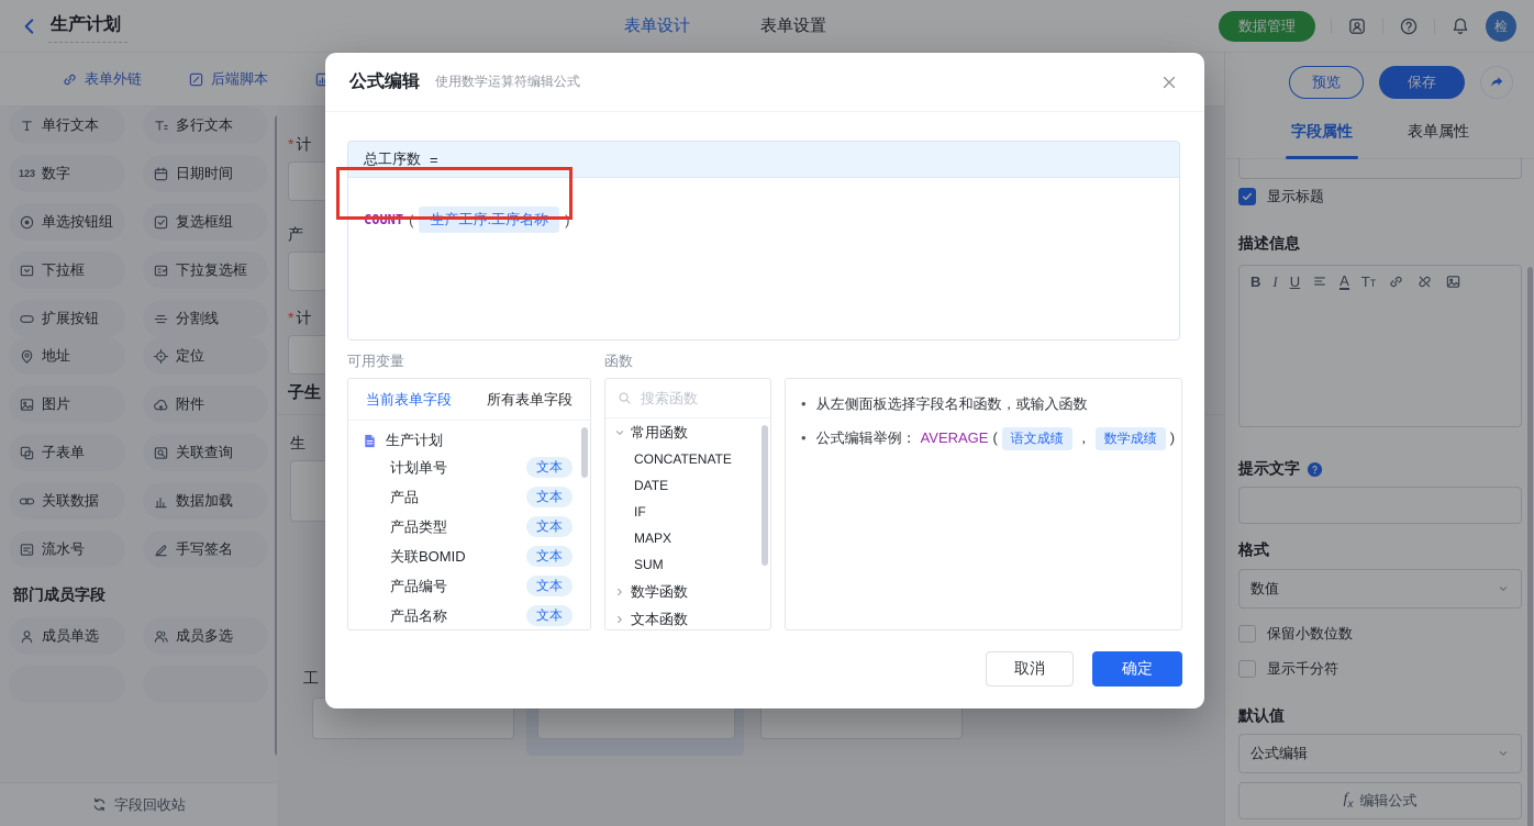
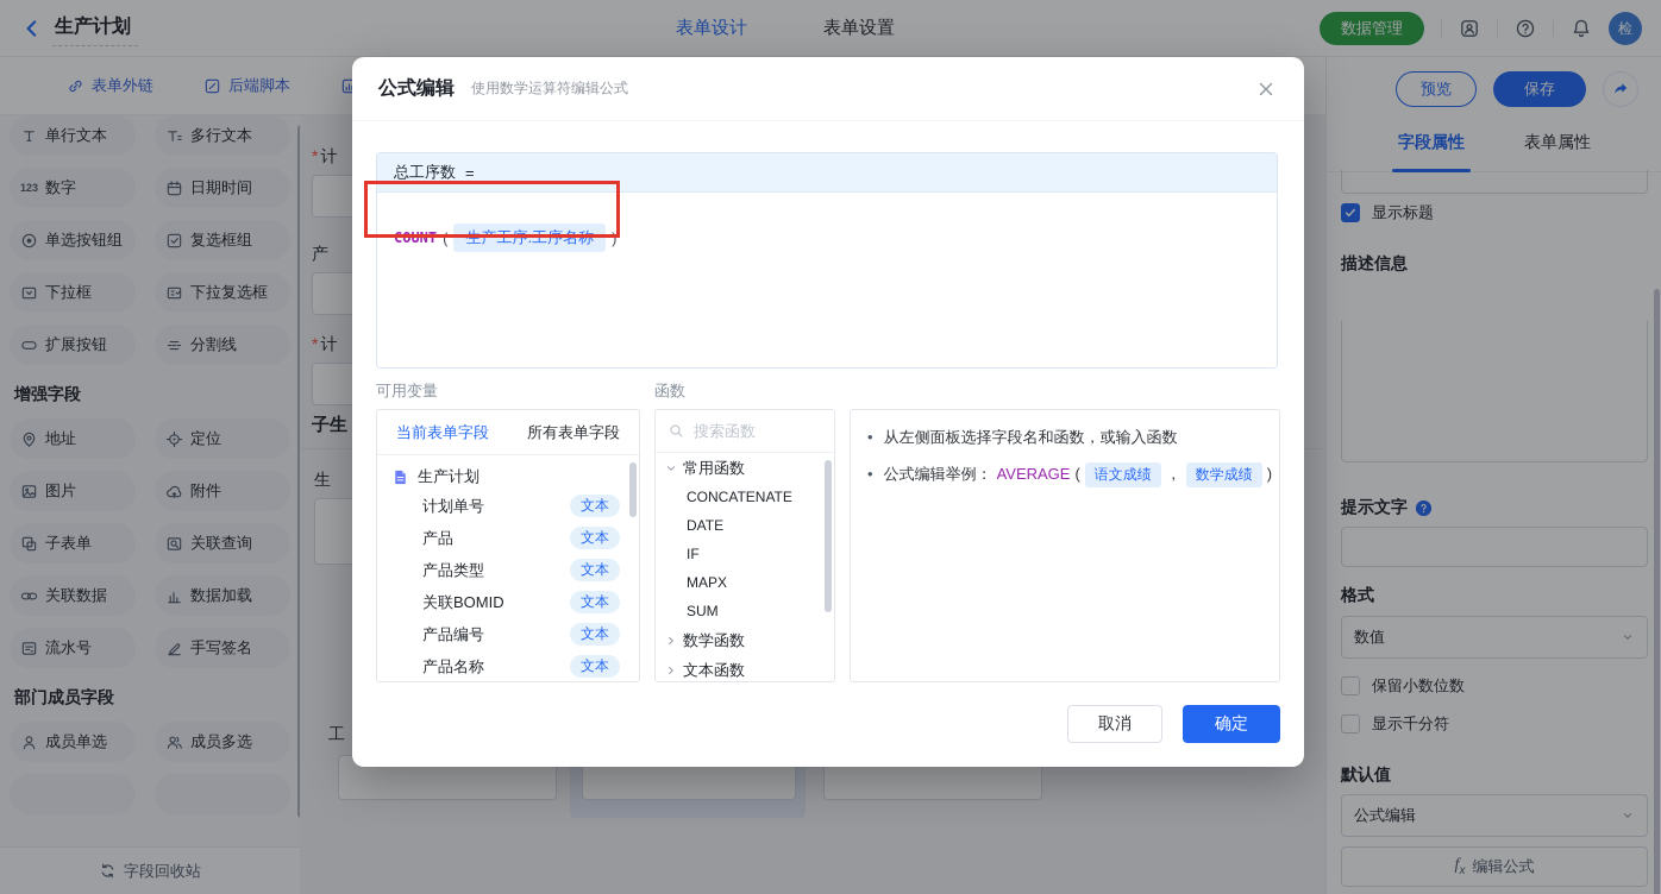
  生产计划
  表单设计
  表单设置
  数据管理
  检
  表单外链
  后端脚本
  单行文本
  多行文本
  123
  数字
  日期时间
  单选按钮组
  复选框组
  下拉框
  下拉复选框
  扩展按钮
  分割线
+ 增强字段
  地址
  定位
  图片
  附件
  子表单
  关联查询
  关联数据
  数据加载
  流水号
  手写签名
  部门成员字段
  成员单选
  成员多选
  字段回收站
  * 计
  产
  * 计
  子生
  生
  工
  预览
  保存
  字段属性
  表单属性
  显示标题
  描述信息
- B
- I
- U
- A
- TT
  提示文字
  格式
  数值
  保留小数位数
  显示千分符
  默认值
  公式编辑
  fx
  编辑公式
  公式编辑
  使用数学运算符编辑公式
  总工序数
  =
  COUNT
  (
  生产工序.工序名称
  )
  可用变量
  当前表单字段
  所有表单字段
  生产计划
  计划单号
  文本
  产品
  文本
  产品类型
  文本
  关联BOMID
  文本
  产品编号
  文本
  产品名称
  文本
  函数
  搜索函数
  常用函数
  CONCATENATE
  DATE
  IF
  MAPX
  SUM
  数学函数
  文本函数
  •
  从左侧面板选择字段名和函数，或输入函数
  •
  公式编辑举例：
  AVERAGE
  (
  语文成绩
  ，
  数学成绩
  )
  取消
  确定
